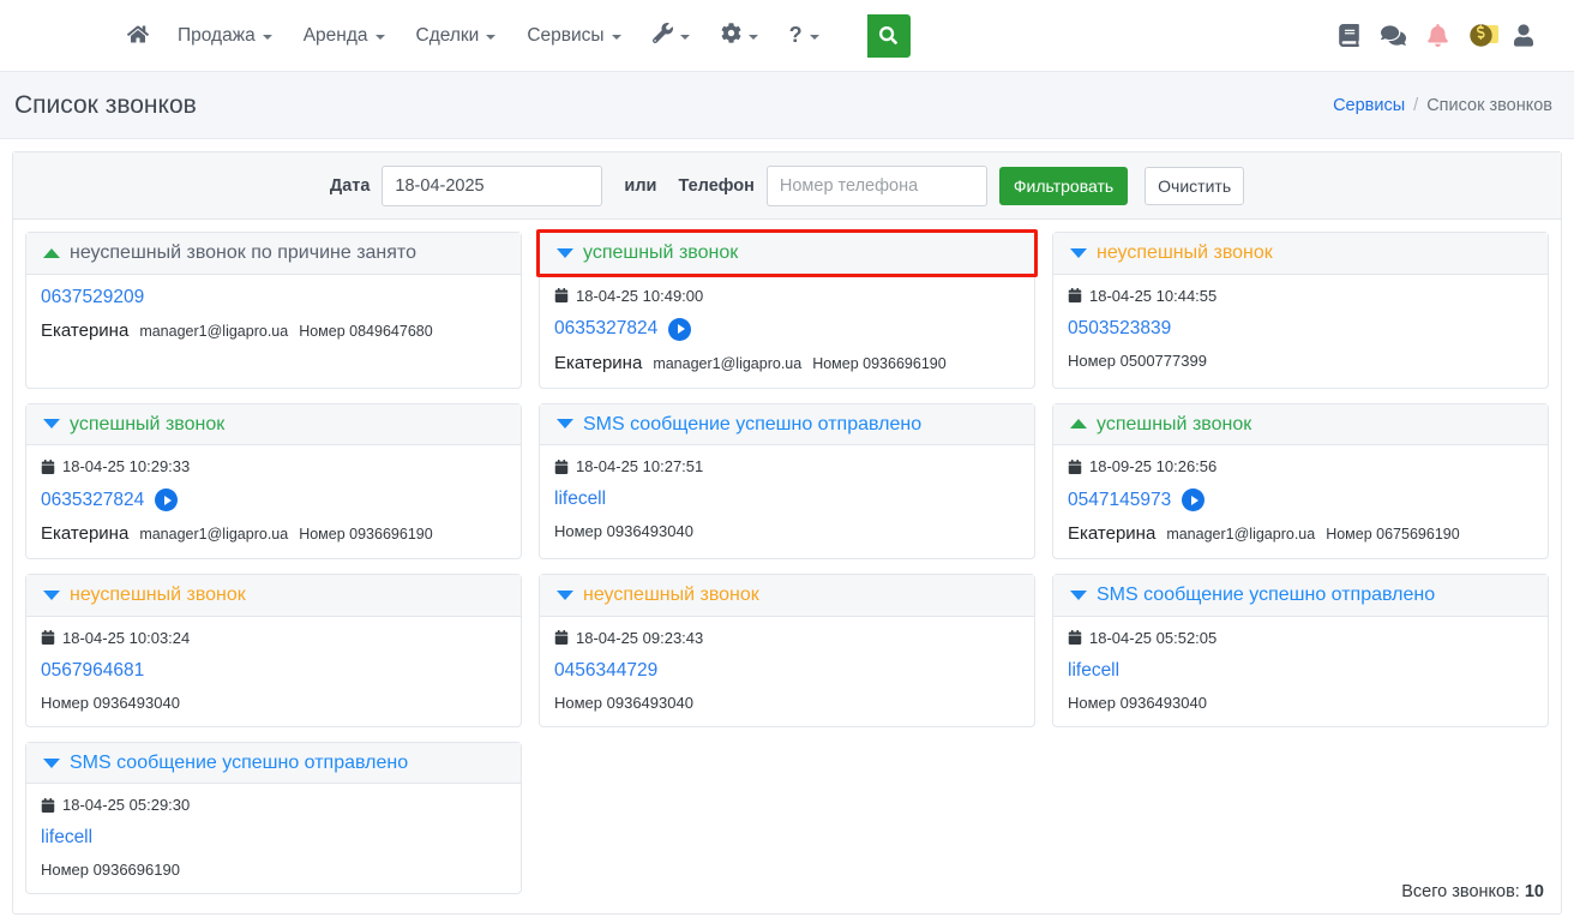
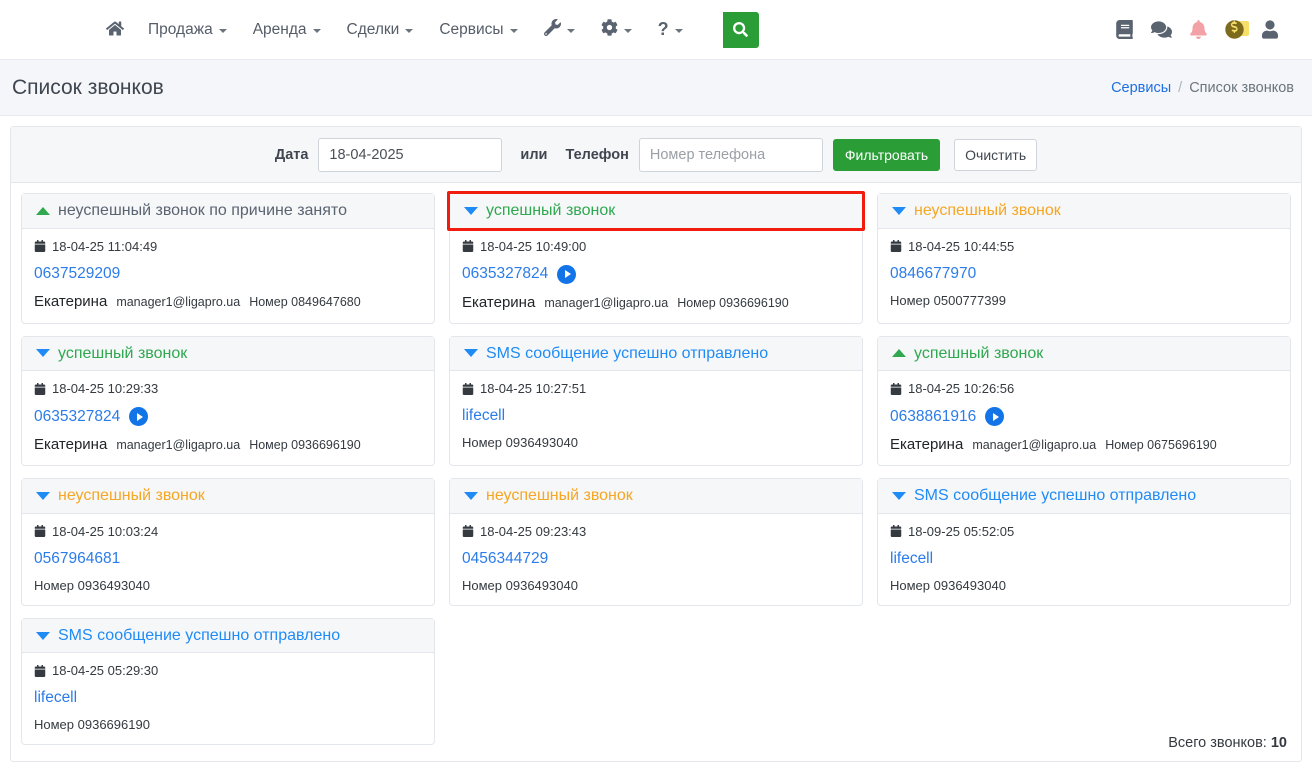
  Продажа
  Аренда
  Сделки
  Сервисы
  ?
  Список звонков
  Сервисы
  /
  Список звонков
  Дата
  18-04-2025
  или
  Телефон
  Номер телефона
  Фильтровать
  Очистить
  неуспешный звонок по причине занято
+ 18-04-25 11:04:49
  0637529209
  Екатерина
  manager1@ligapro.ua
  Номер 0849647680
  успешный звонок
  18-04-25 10:49:00
  0635327824
  Екатерина
  manager1@ligapro.ua
  Номер 0936696190
  неуспешный звонок
  18-04-25 10:44:55
- 0503523839
+ 0846677970
  Номер 0500777399
  успешный звонок
  18-04-25 10:29:33
  0635327824
  Екатерина
  manager1@ligapro.ua
  Номер 0936696190
  SMS сообщение успешно отправлено
  18-04-25 10:27:51
  lifecell
  Номер 0936493040
  успешный звонок
- 18-09-25 10:26:56
+ 18-04-25 10:26:56
- 0547145973
+ 0638861916
  Екатерина
  manager1@ligapro.ua
  Номер 0675696190
  неуспешный звонок
  18-04-25 10:03:24
  0567964681
  Номер 0936493040
  неуспешный звонок
  18-04-25 09:23:43
  0456344729
  Номер 0936493040
  SMS сообщение успешно отправлено
- 18-04-25 05:52:05
+ 18-09-25 05:52:05
  lifecell
  Номер 0936493040
  SMS сообщение успешно отправлено
  18-04-25 05:29:30
  lifecell
  Номер 0936696190
  Всего звонков: 10
